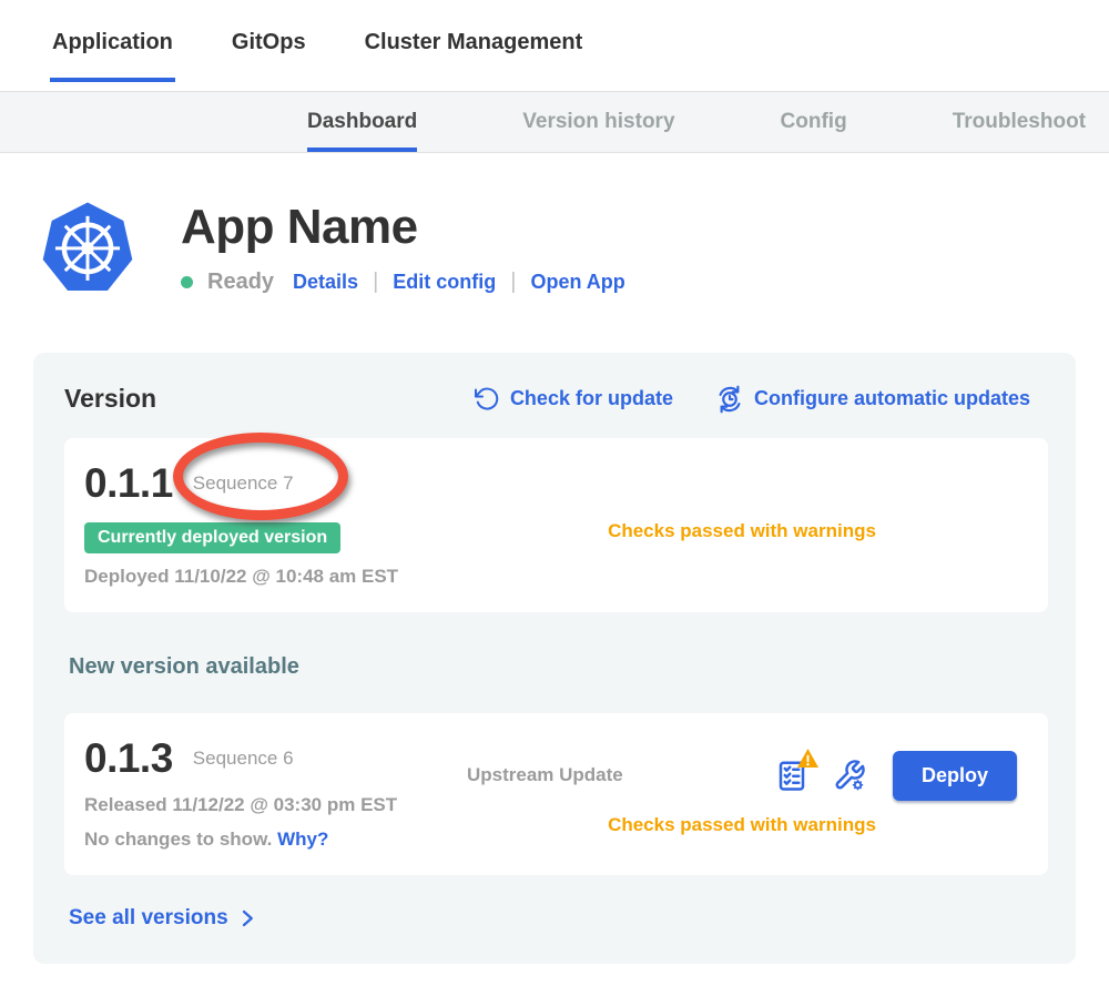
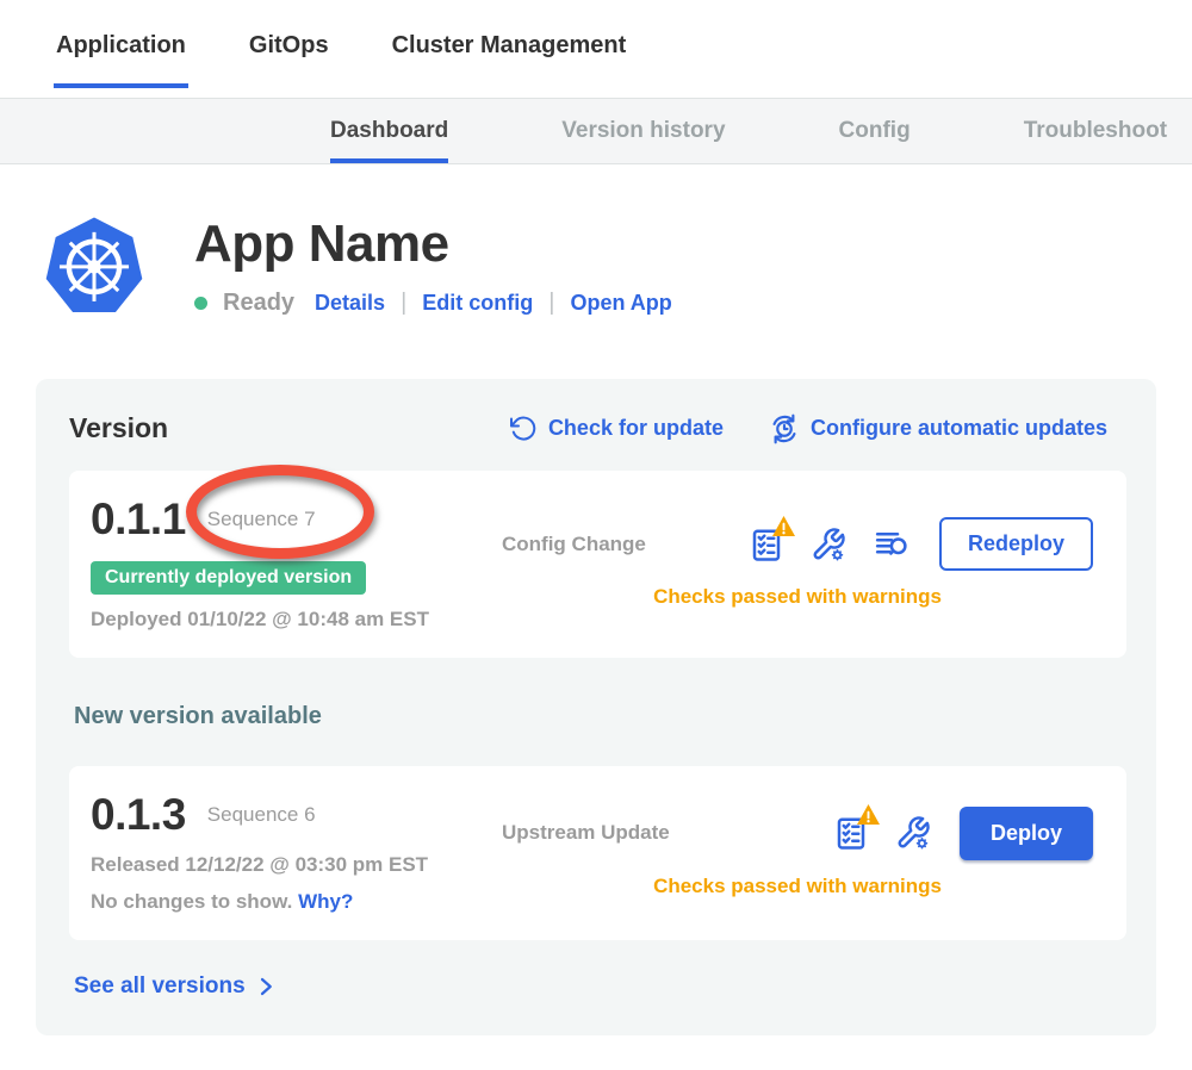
  Application
  GitOps
  Cluster Management
  Dashboard
  Version history
  Config
  Troubleshoot
  App Name
  Ready
  Details
  |
  Edit config
  |
  Open App
  Version
  Check for update
  Configure automatic updates
  0.1.1
  Sequence 7
  Currently deployed version
- Deployed 11/10/22 @ 10:48 am EST
+ Deployed 01/10/22 @ 10:48 am EST
+ Config Change
+ Redeploy
  Checks passed with warnings
  New version available
  0.1.3
  Sequence 6
- Released 11/12/22 @ 03:30 pm EST
+ Released 12/12/22 @ 03:30 pm EST
  No changes to show. Why?
  Upstream Update
  Deploy
  Checks passed with warnings
  See all versions
